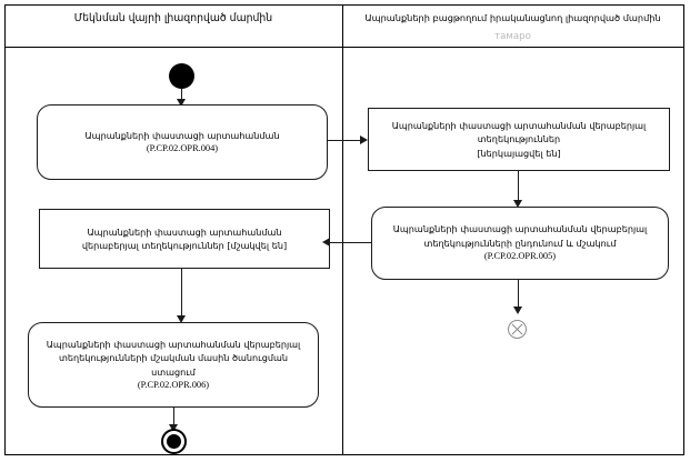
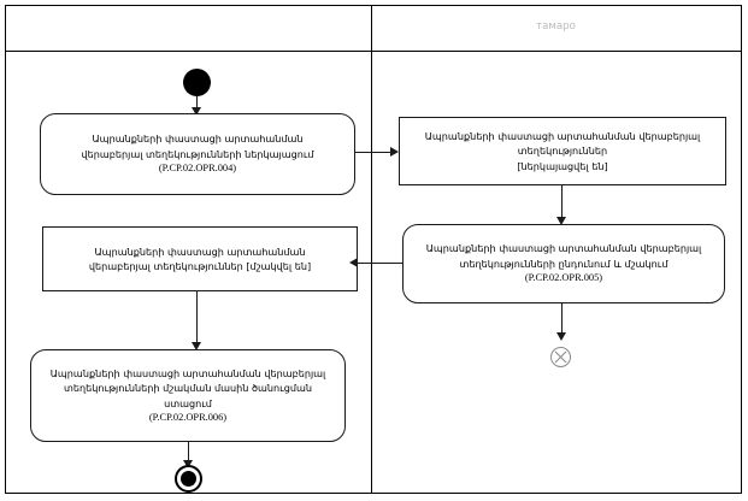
- Մեկնման վայրի լիազորված մարմին
- Ապրանքների բացթողում իրականացնող լիազորված մարմին
  тамаро
  Ապրանքների փաստացի արտահանման
+ վերաբերյալ տեղեկությունների ներկայացում
  (P.CP.02.OPR.004)
  Ապրանքների փաստացի արտահանման
  վերաբերյալ տեղեկություններ [մշակվել են]
  Ապրանքների փաստացի արտահանման վերաբերյալ
  տեղեկությունների մշակման մասին ծանուցման
  ստացում
  (P.CP.02.OPR.006)
  Ապրանքների փաստացի արտահանման վերաբերյալ
  տեղեկություններ
  [ներկայացվել են]
  Ապրանքների փաստացի արտահանման վերաբերյալ
  տեղեկությունների ընդունում և մշակում
  (P.CP.02.OPR.005)
